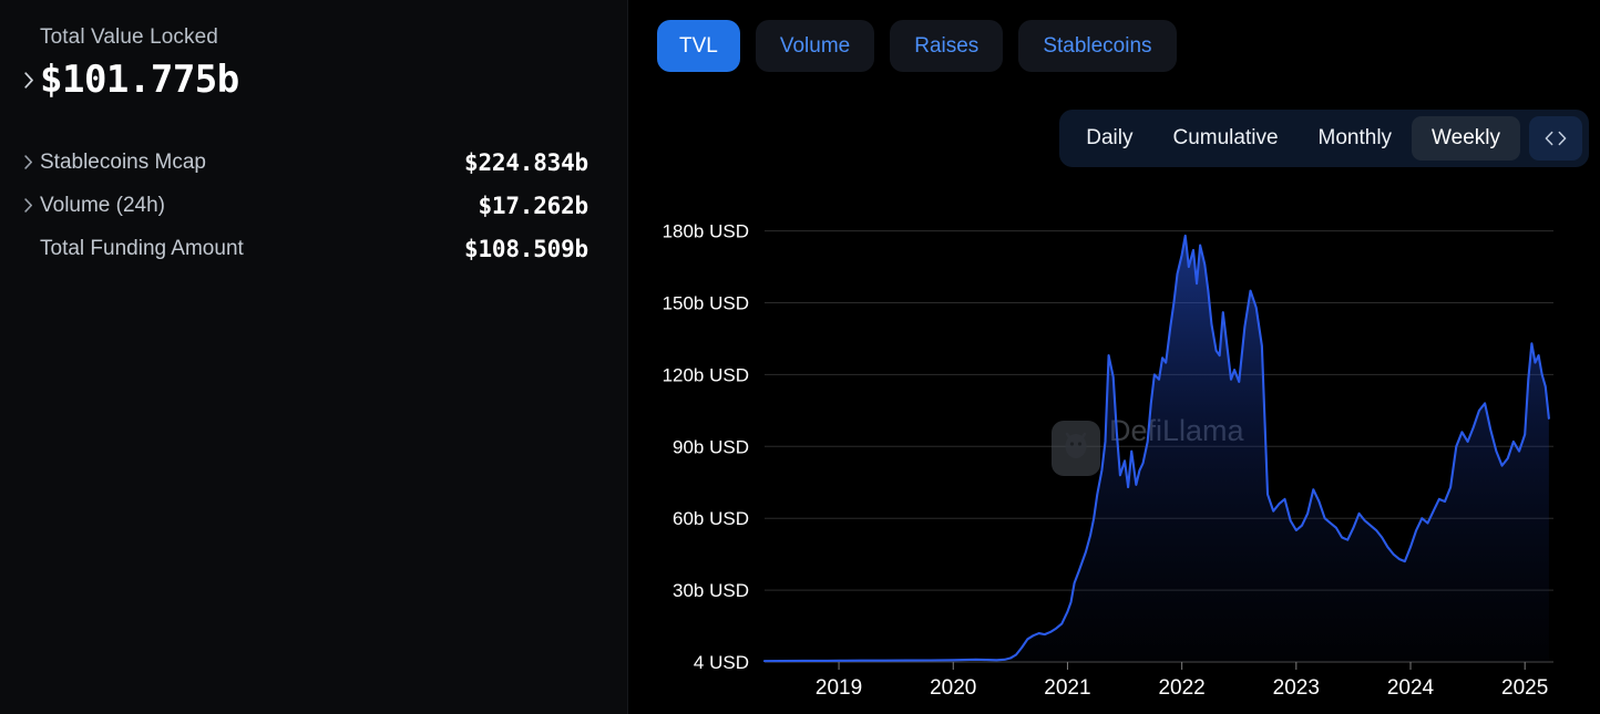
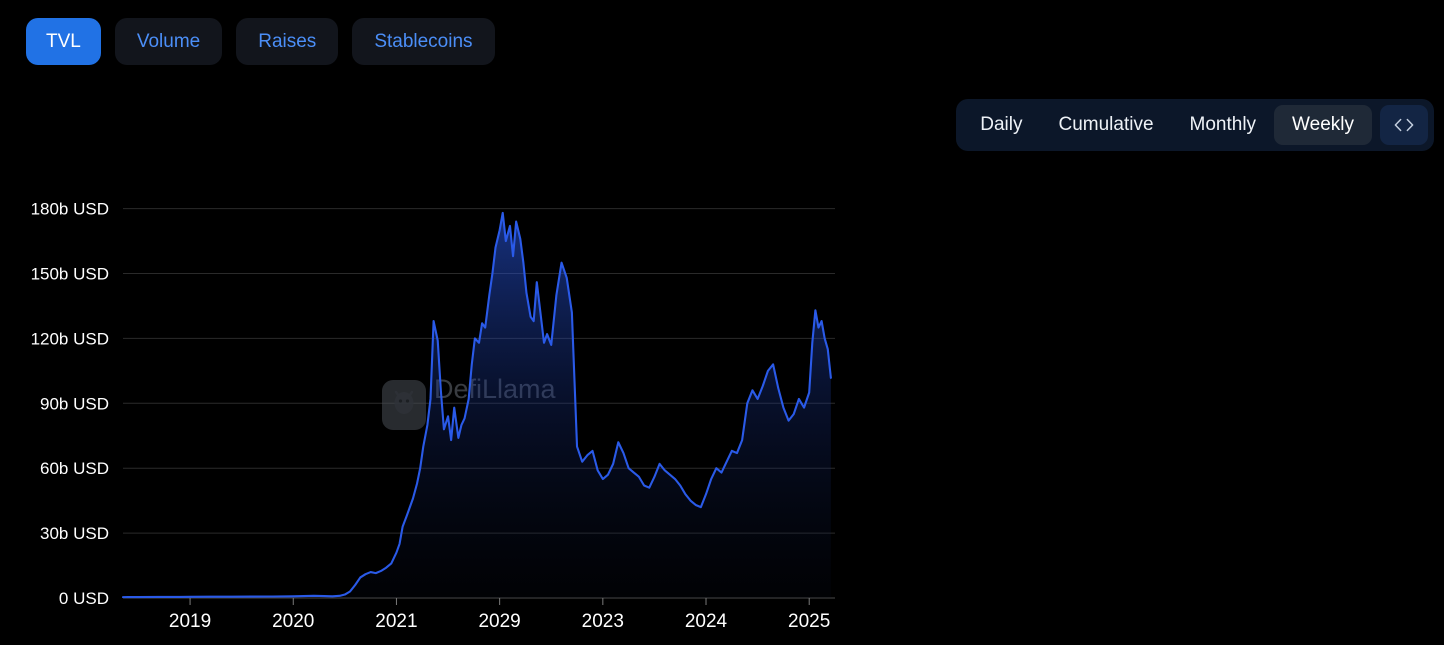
- Total Value Locked
- $101.775b
- Stablecoins Mcap
- $224.834b
- Volume (24h)
- $17.262b
- Total Funding Amount
- $108.509b
  TVL
  Volume
  Raises
  Stablecoins
  Daily
  Cumulative
  Monthly
  Weekly
- 4 USD
+ 0 USD
  30b USD
  60b USD
  90b USD
  120b USD
  150b USD
  180b USD
  2019
  2020
  2021
- 2022
+ 2029
  2023
  2024
  2025
